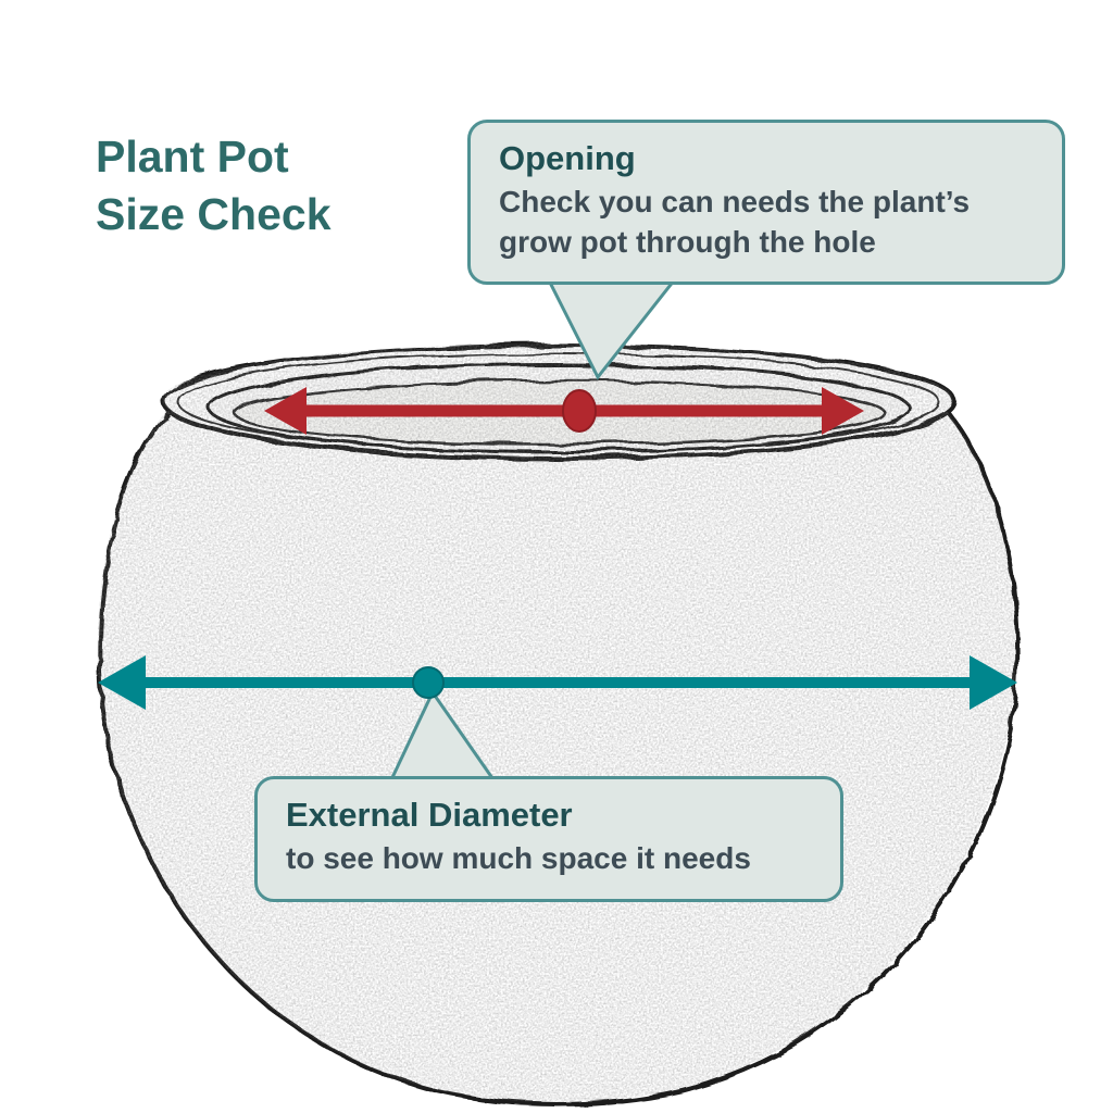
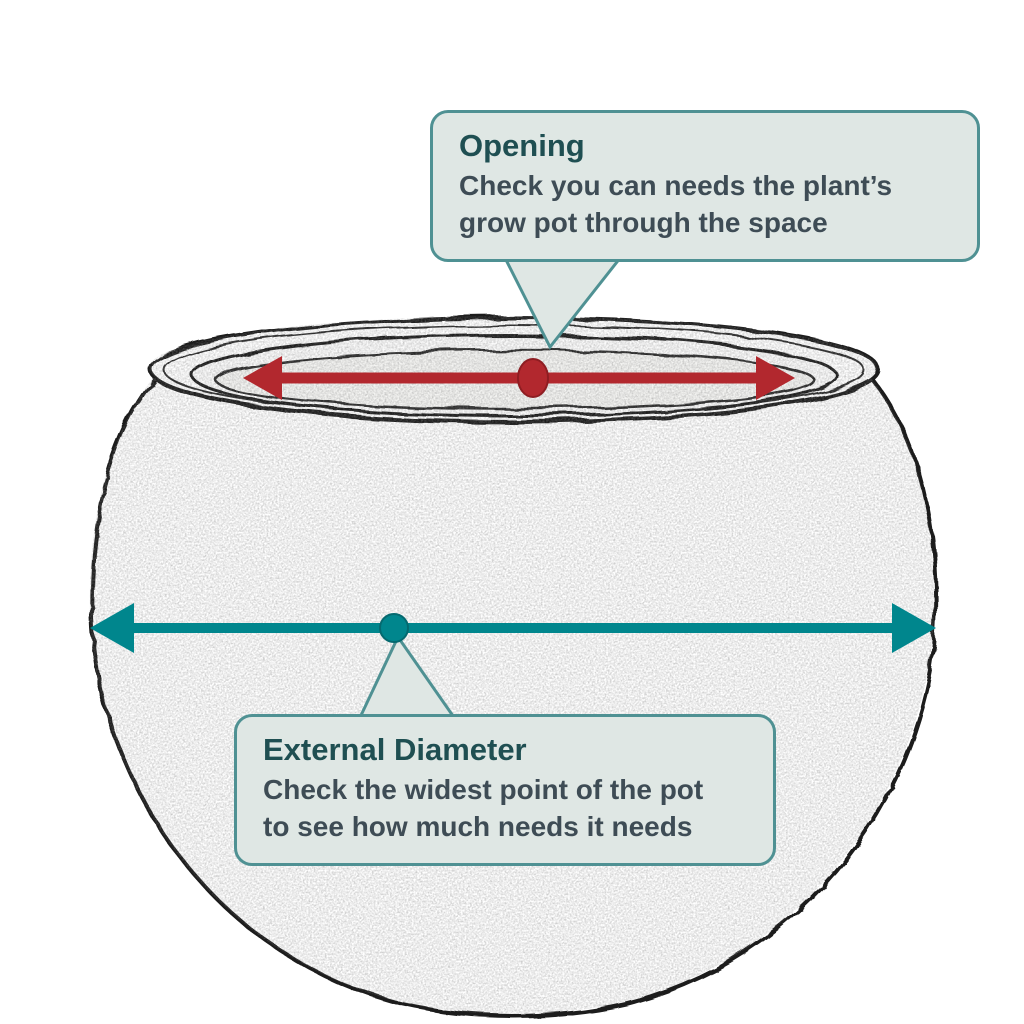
- Plant Pot
- Size Check
  Opening
  Check you can needs the plant’s
- grow pot through the hole
+ grow pot through the space
  External Diameter
+ Check the widest point of the pot
- to see how much space it needs
+ to see how much needs it needs
